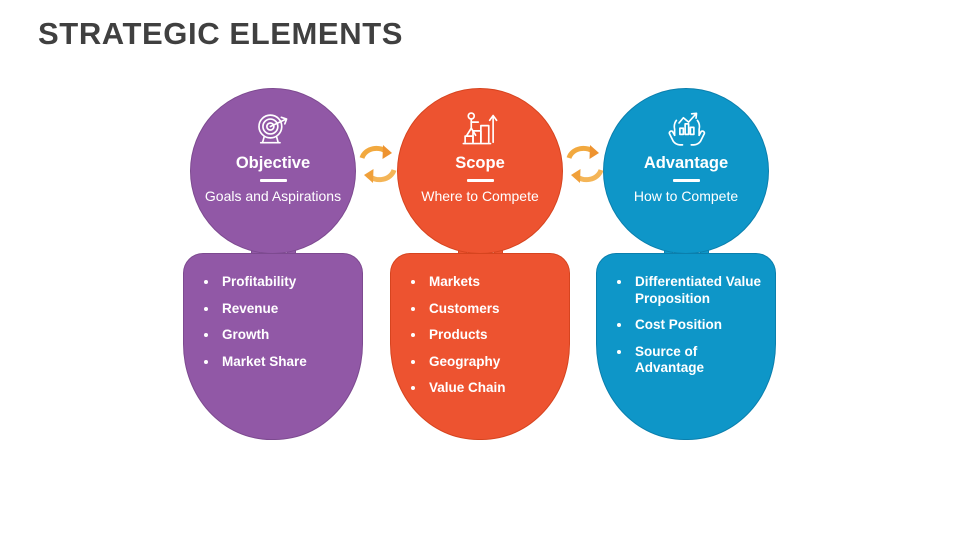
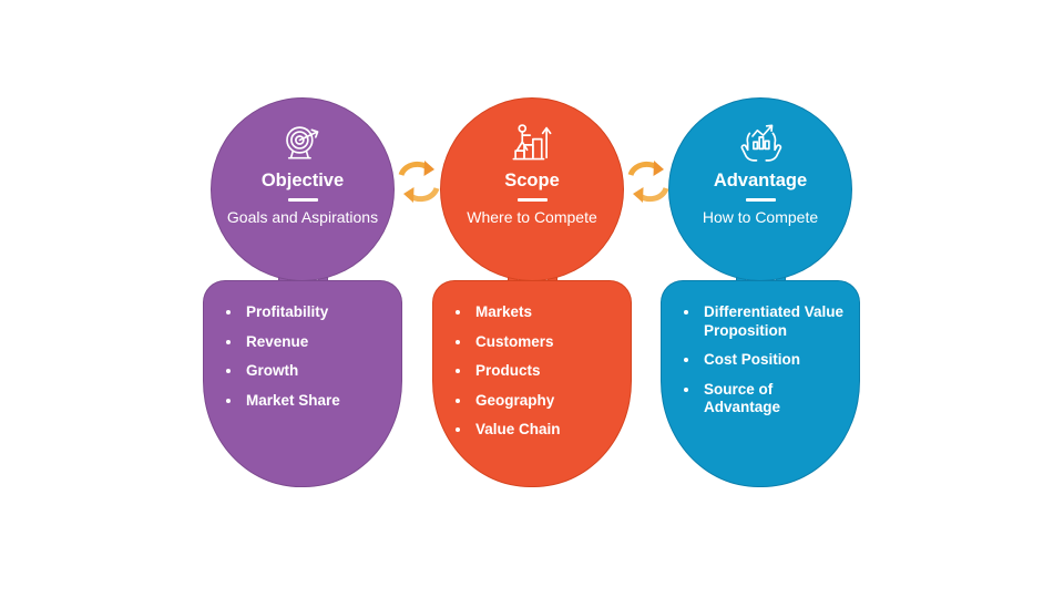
- STRATEGIC ELEMENTS
  Profitability
  Revenue
  Growth
  Market Share
  Objective
  Goals and Aspirations
  Markets
  Customers
  Products
  Geography
  Value Chain
  Scope
  Where to Compete
  Differentiated Value Proposition
  Cost Position
  Source of Advantage
  Advantage
  How to Compete
